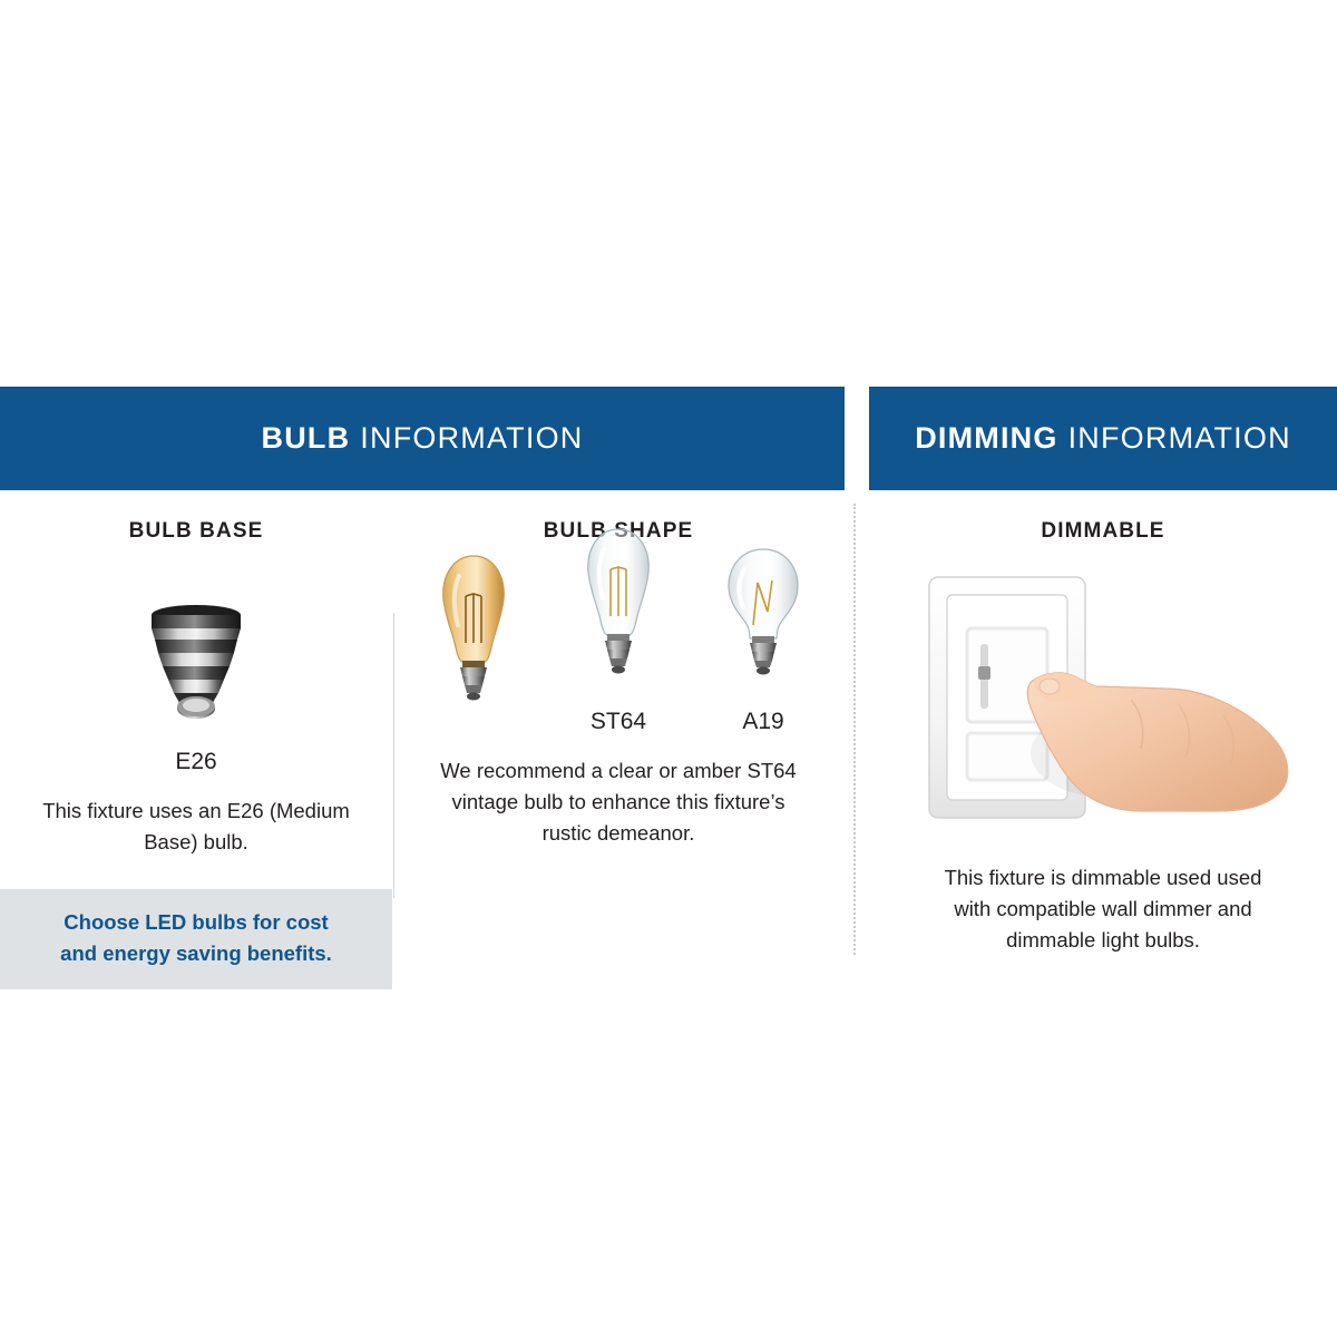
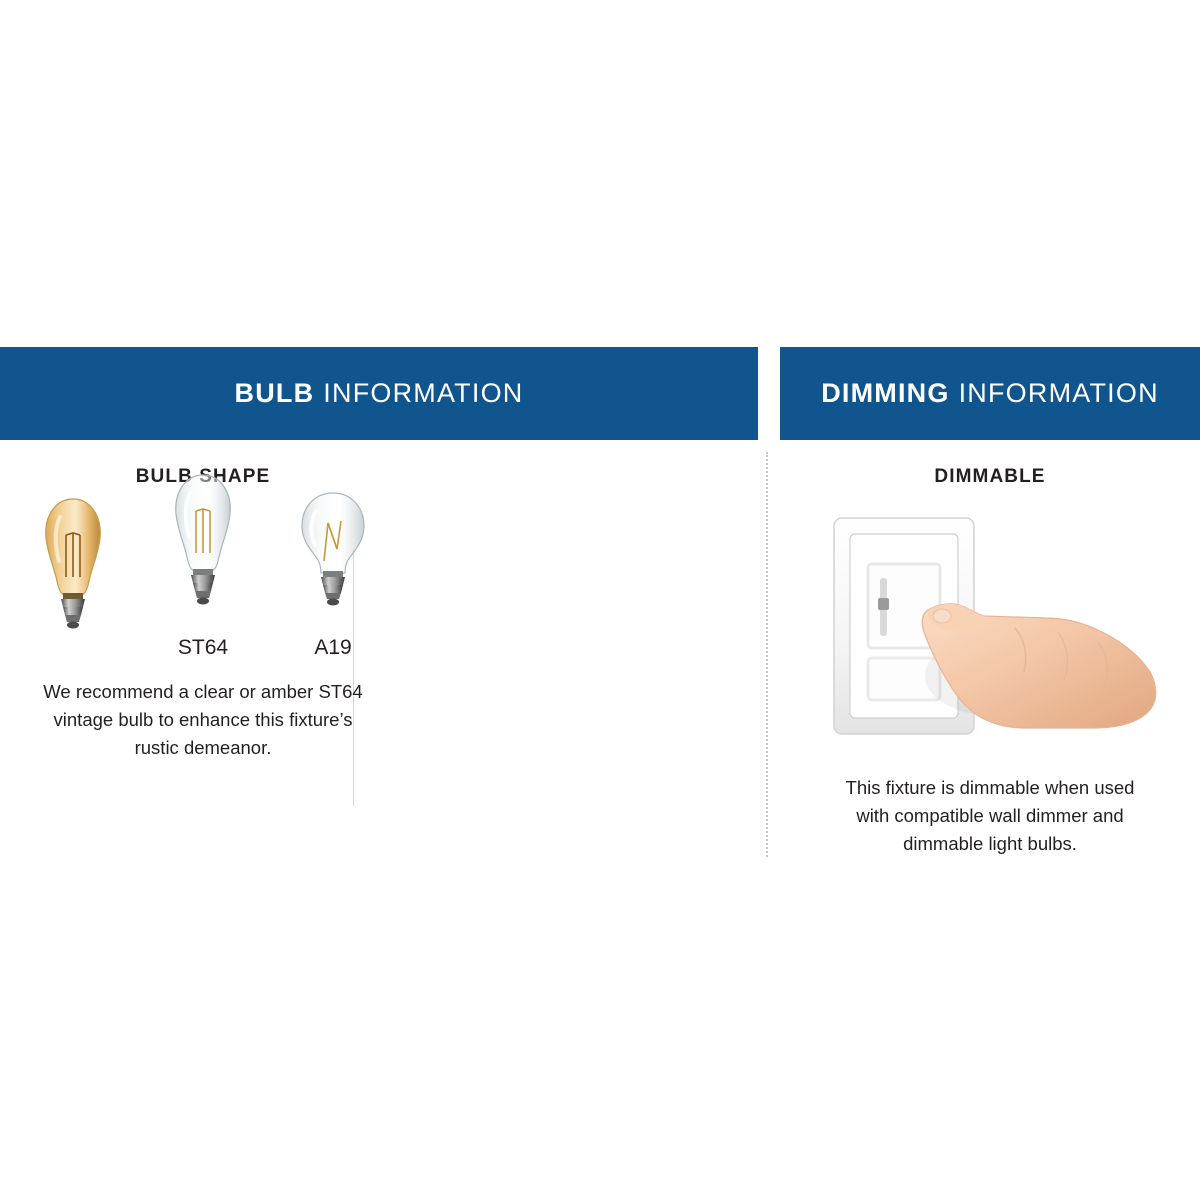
  BULB
  INFORMATION
- BULB BASE
- E26
- This fixture uses an E26 (Medium Base) bulb.
- Choose LED bulbs for cost
- and energy saving benefits.
  BULBHAPE
  ST64
  A19
  We recommend a clear or amber ST64 vintage bulb to enhance this fixture’s rustic demeanor.
  DIMMING
  INFORMATION
  DIMMABLE
- This fixture is dimmable used used with compatible wall dimmer and dimmable light bulbs.
+ This fixture is dimmable when used with compatible wall dimmer and dimmable light bulbs.
